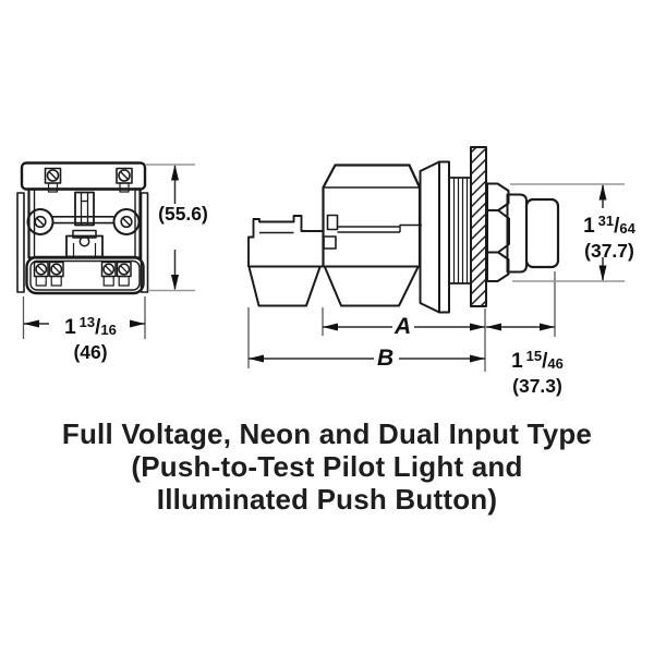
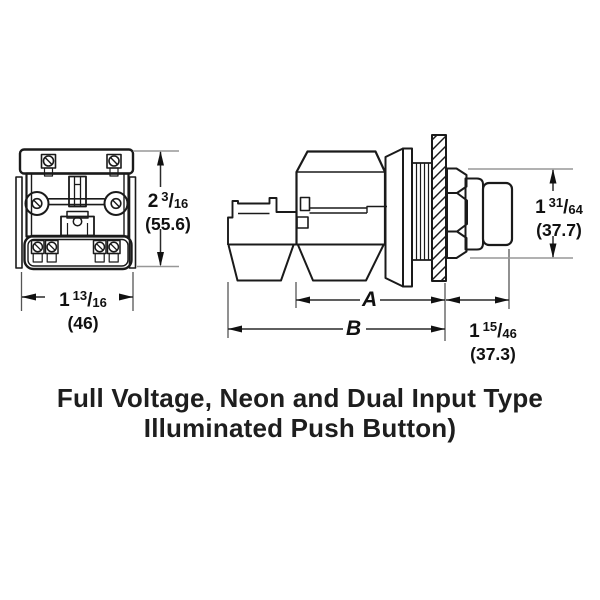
+ 2 3/16
  (55.6)
  1 13/16
  (46)
  1 31/64
  (37.7)
  1 15/46
  (37.3)
  A
  B
  Full Voltage, Neon and Dual Input Type
- (Push-to-Test Pilot Light and
  Illuminated Push Button)
